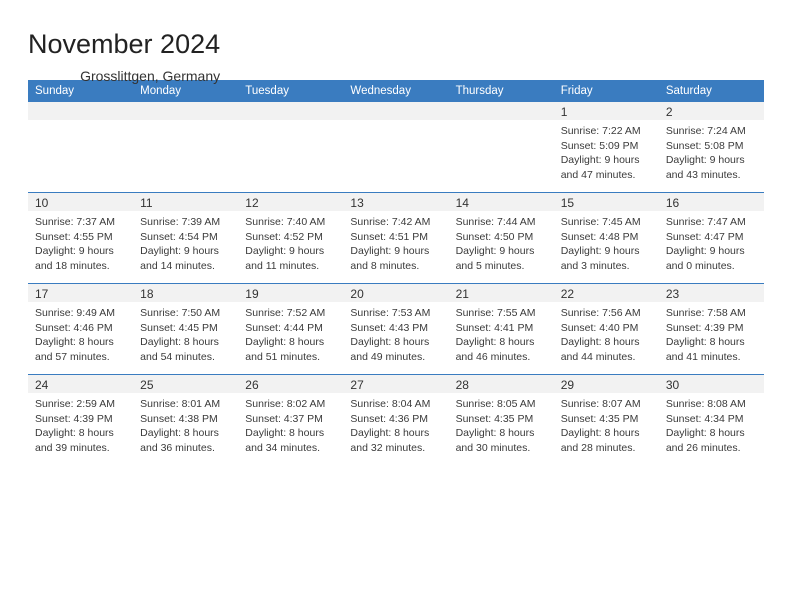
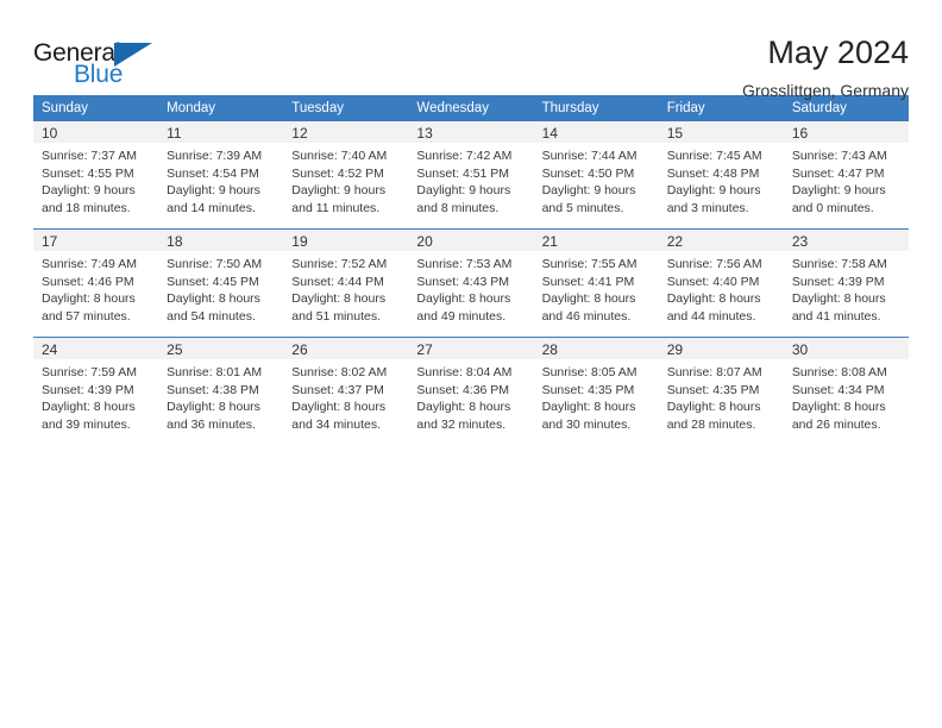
+ General
+ Blue
- November 2024
+ May 2024
  Grosslittgen, Germany
  Sunday	Monday	Tuesday	Wednesday	Thursday	Friday	Saturday
- 					1Sunrise: 7:22 AMSunset: 5:09 PMDaylight: 9 hoursand 47 minutes.	2Sunrise: 7:24 AMSunset: 5:08 PMDaylight: 9 hoursand 43 minutes.
- 10Sunrise: 7:37 AMSunset: 4:55 PMDaylight: 9 hoursand 18 minutes.	11Sunrise: 7:39 AMSunset: 4:54 PMDaylight: 9 hoursand 14 minutes.	12Sunrise: 7:40 AMSunset: 4:52 PMDaylight: 9 hoursand 11 minutes.	13Sunrise: 7:42 AMSunset: 4:51 PMDaylight: 9 hoursand 8 minutes.	14Sunrise: 7:44 AMSunset: 4:50 PMDaylight: 9 hoursand 5 minutes.	15Sunrise: 7:45 AMSunset: 4:48 PMDaylight: 9 hoursand 3 minutes.	16Sunrise: 7:47 AMSunset: 4:47 PMDaylight: 9 hoursand 0 minutes.
+ 10Sunrise: 7:37 AMSunset: 4:55 PMDaylight: 9 hoursand 18 minutes.	11Sunrise: 7:39 AMSunset: 4:54 PMDaylight: 9 hoursand 14 minutes.	12Sunrise: 7:40 AMSunset: 4:52 PMDaylight: 9 hoursand 11 minutes.	13Sunrise: 7:42 AMSunset: 4:51 PMDaylight: 9 hoursand 8 minutes.	14Sunrise: 7:44 AMSunset: 4:50 PMDaylight: 9 hoursand 5 minutes.	15Sunrise: 7:45 AMSunset: 4:48 PMDaylight: 9 hoursand 3 minutes.	16Sunrise: 7:43 AMSunset: 4:47 PMDaylight: 9 hoursand 0 minutes.
- 17Sunrise: 9:49 AMSunset: 4:46 PMDaylight: 8 hoursand 57 minutes.	18Sunrise: 7:50 AMSunset: 4:45 PMDaylight: 8 hoursand 54 minutes.	19Sunrise: 7:52 AMSunset: 4:44 PMDaylight: 8 hoursand 51 minutes.	20Sunrise: 7:53 AMSunset: 4:43 PMDaylight: 8 hoursand 49 minutes.	21Sunrise: 7:55 AMSunset: 4:41 PMDaylight: 8 hoursand 46 minutes.	22Sunrise: 7:56 AMSunset: 4:40 PMDaylight: 8 hoursand 44 minutes.	23Sunrise: 7:58 AMSunset: 4:39 PMDaylight: 8 hoursand 41 minutes.
+ 17Sunrise: 7:49 AMSunset: 4:46 PMDaylight: 8 hoursand 57 minutes.	18Sunrise: 7:50 AMSunset: 4:45 PMDaylight: 8 hoursand 54 minutes.	19Sunrise: 7:52 AMSunset: 4:44 PMDaylight: 8 hoursand 51 minutes.	20Sunrise: 7:53 AMSunset: 4:43 PMDaylight: 8 hoursand 49 minutes.	21Sunrise: 7:55 AMSunset: 4:41 PMDaylight: 8 hoursand 46 minutes.	22Sunrise: 7:56 AMSunset: 4:40 PMDaylight: 8 hoursand 44 minutes.	23Sunrise: 7:58 AMSunset: 4:39 PMDaylight: 8 hoursand 41 minutes.
- 24Sunrise: 2:59 AMSunset: 4:39 PMDaylight: 8 hoursand 39 minutes.	25Sunrise: 8:01 AMSunset: 4:38 PMDaylight: 8 hoursand 36 minutes.	26Sunrise: 8:02 AMSunset: 4:37 PMDaylight: 8 hoursand 34 minutes.	27Sunrise: 8:04 AMSunset: 4:36 PMDaylight: 8 hoursand 32 minutes.	28Sunrise: 8:05 AMSunset: 4:35 PMDaylight: 8 hoursand 30 minutes.	29Sunrise: 8:07 AMSunset: 4:35 PMDaylight: 8 hoursand 28 minutes.	30Sunrise: 8:08 AMSunset: 4:34 PMDaylight: 8 hoursand 26 minutes.
+ 24Sunrise: 7:59 AMSunset: 4:39 PMDaylight: 8 hoursand 39 minutes.	25Sunrise: 8:01 AMSunset: 4:38 PMDaylight: 8 hoursand 36 minutes.	26Sunrise: 8:02 AMSunset: 4:37 PMDaylight: 8 hoursand 34 minutes.	27Sunrise: 8:04 AMSunset: 4:36 PMDaylight: 8 hoursand 32 minutes.	28Sunrise: 8:05 AMSunset: 4:35 PMDaylight: 8 hoursand 30 minutes.	29Sunrise: 8:07 AMSunset: 4:35 PMDaylight: 8 hoursand 28 minutes.	30Sunrise: 8:08 AMSunset: 4:34 PMDaylight: 8 hoursand 26 minutes.
